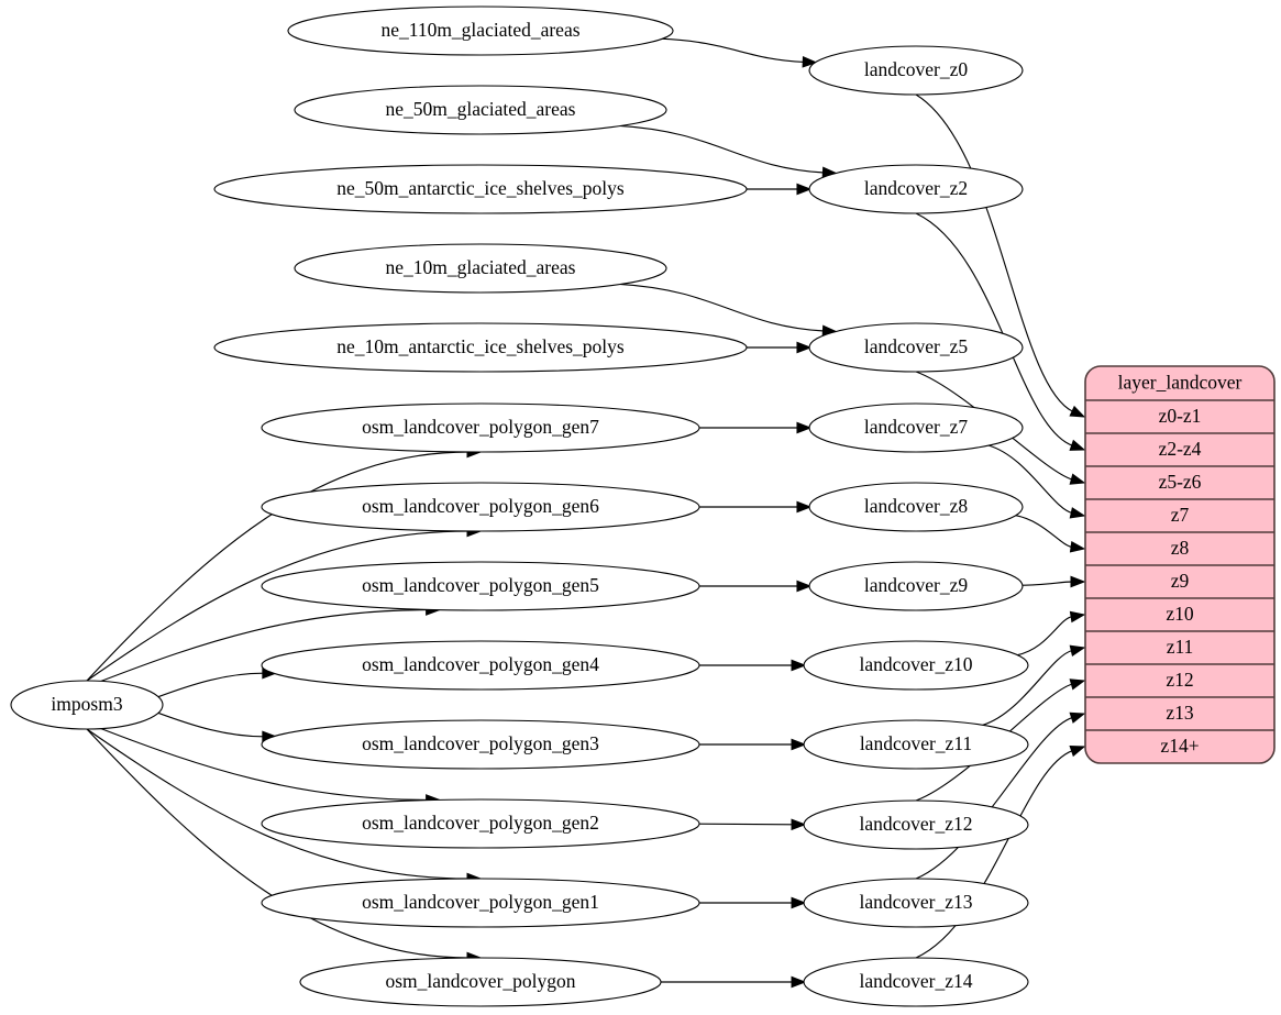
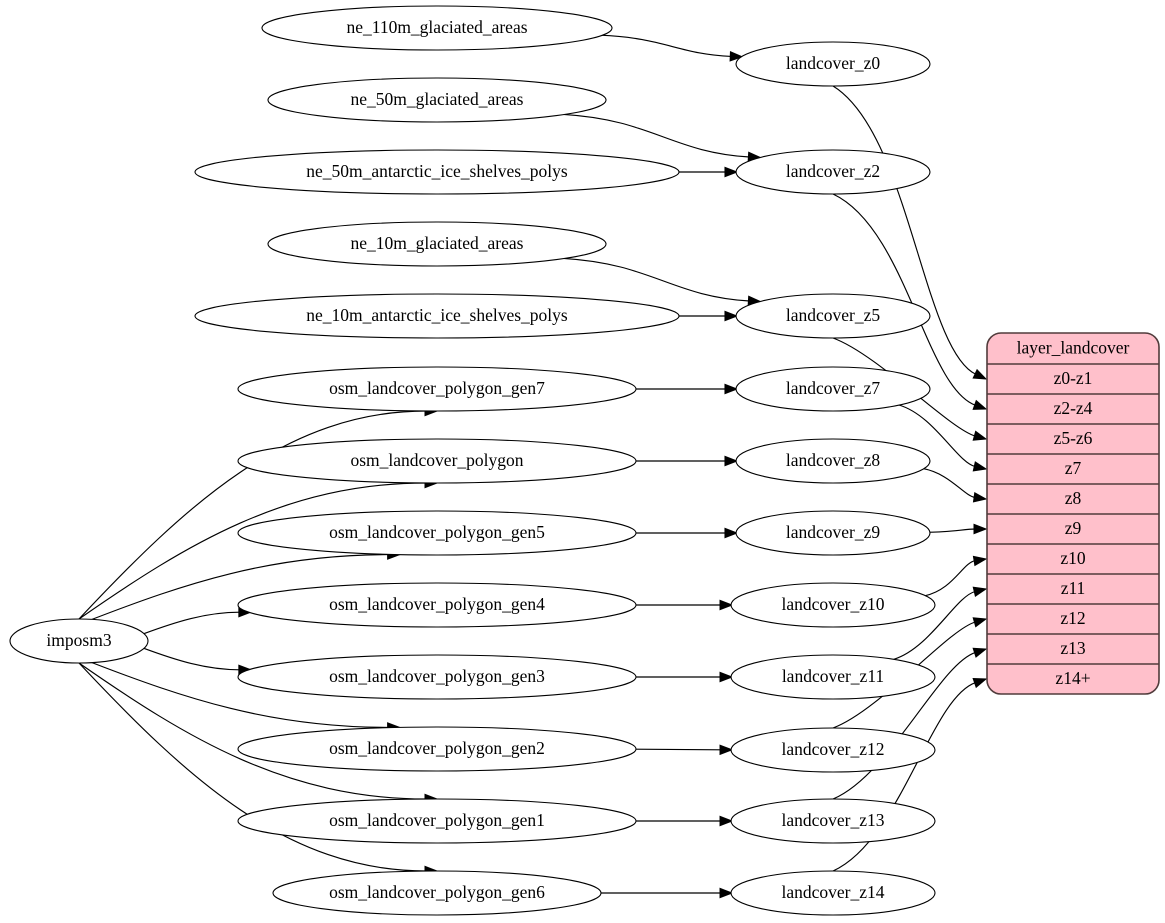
  imposm3
  ne_110m_glaciated_areas
  ne_50m_glaciated_areas
  ne_50m_antarctic_ice_shelves_polys
  ne_10m_glaciated_areas
  ne_10m_antarctic_ice_shelves_polys
  osm_landcover_polygon_gen7
- osm_landcover_polygon_gen6
+ osm_landcover_polygon
  osm_landcover_polygon_gen5
  osm_landcover_polygon_gen4
  osm_landcover_polygon_gen3
  osm_landcover_polygon_gen2
  osm_landcover_polygon_gen1
- osm_landcover_polygon
+ osm_landcover_polygon_gen6
  landcover_z0
  landcover_z2
  landcover_z5
  landcover_z7
  landcover_z8
  landcover_z9
  landcover_z10
  landcover_z11
  landcover_z12
  landcover_z13
  landcover_z14
  layer_landcover
  z0-z1
  z2-z4
  z5-z6
  z7
  z8
  z9
  z10
  z11
  z12
  z13
  z14+
